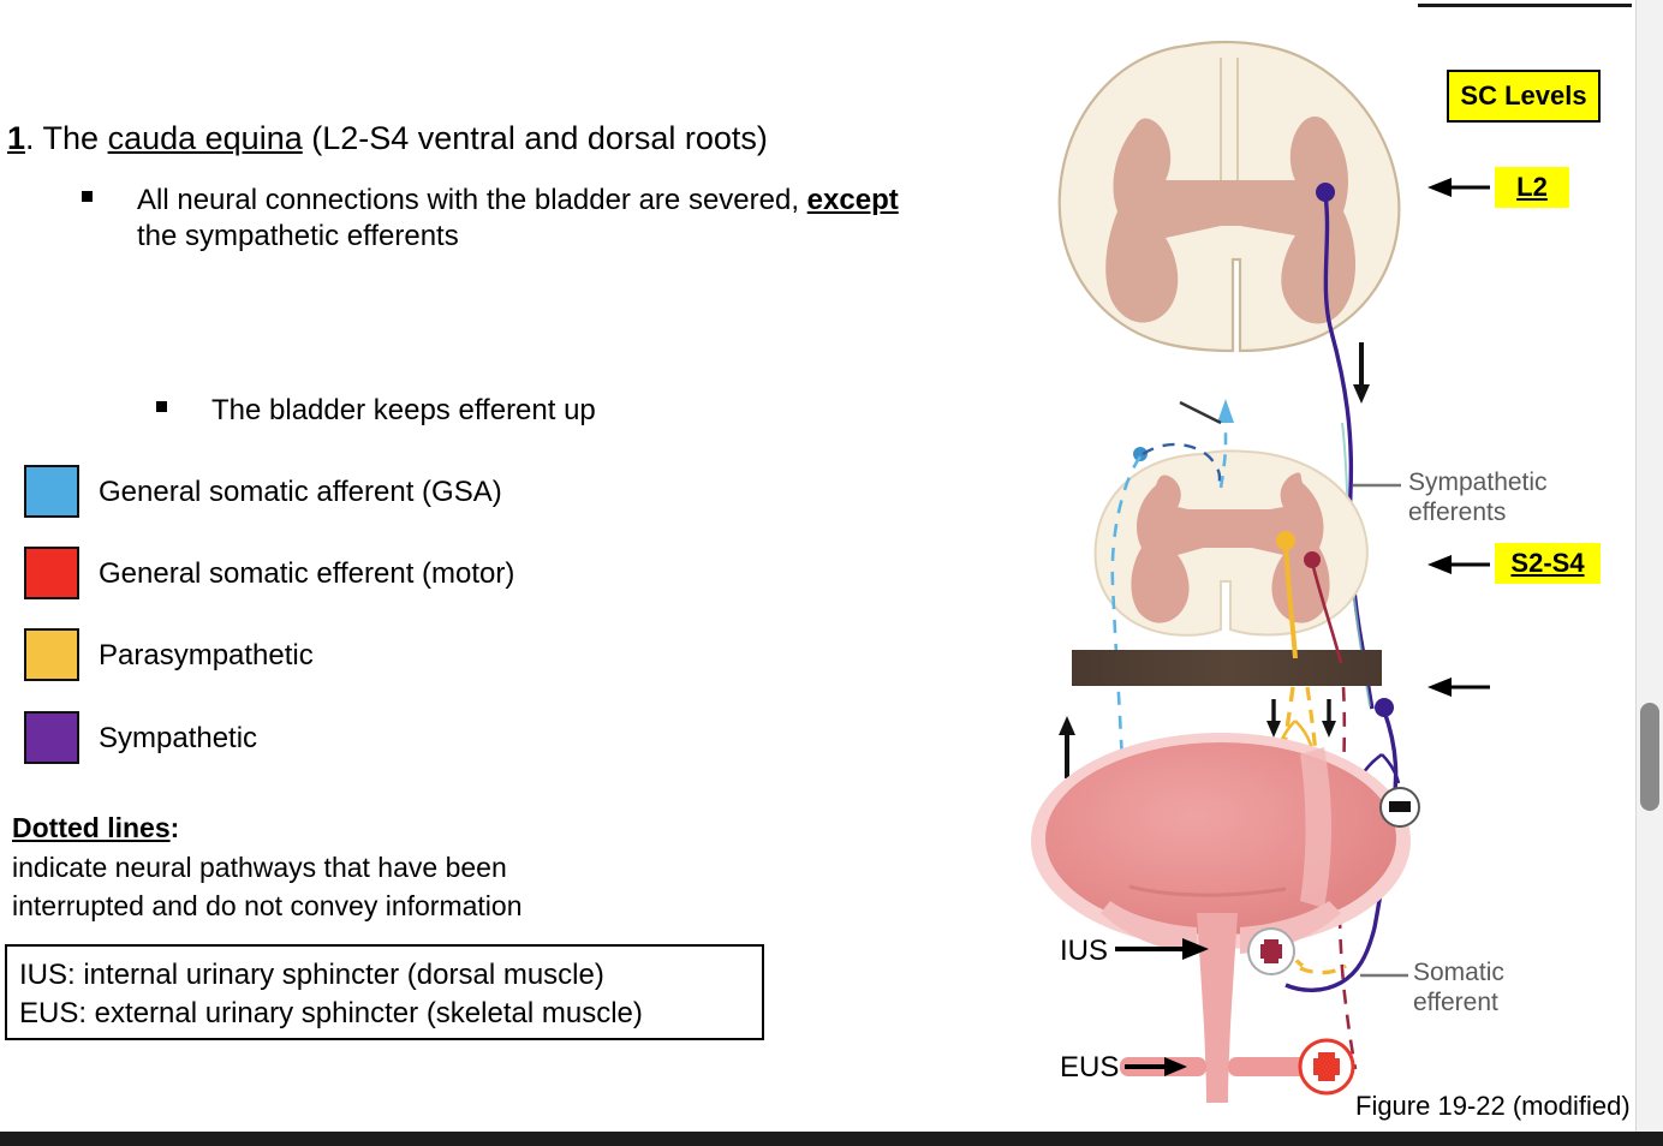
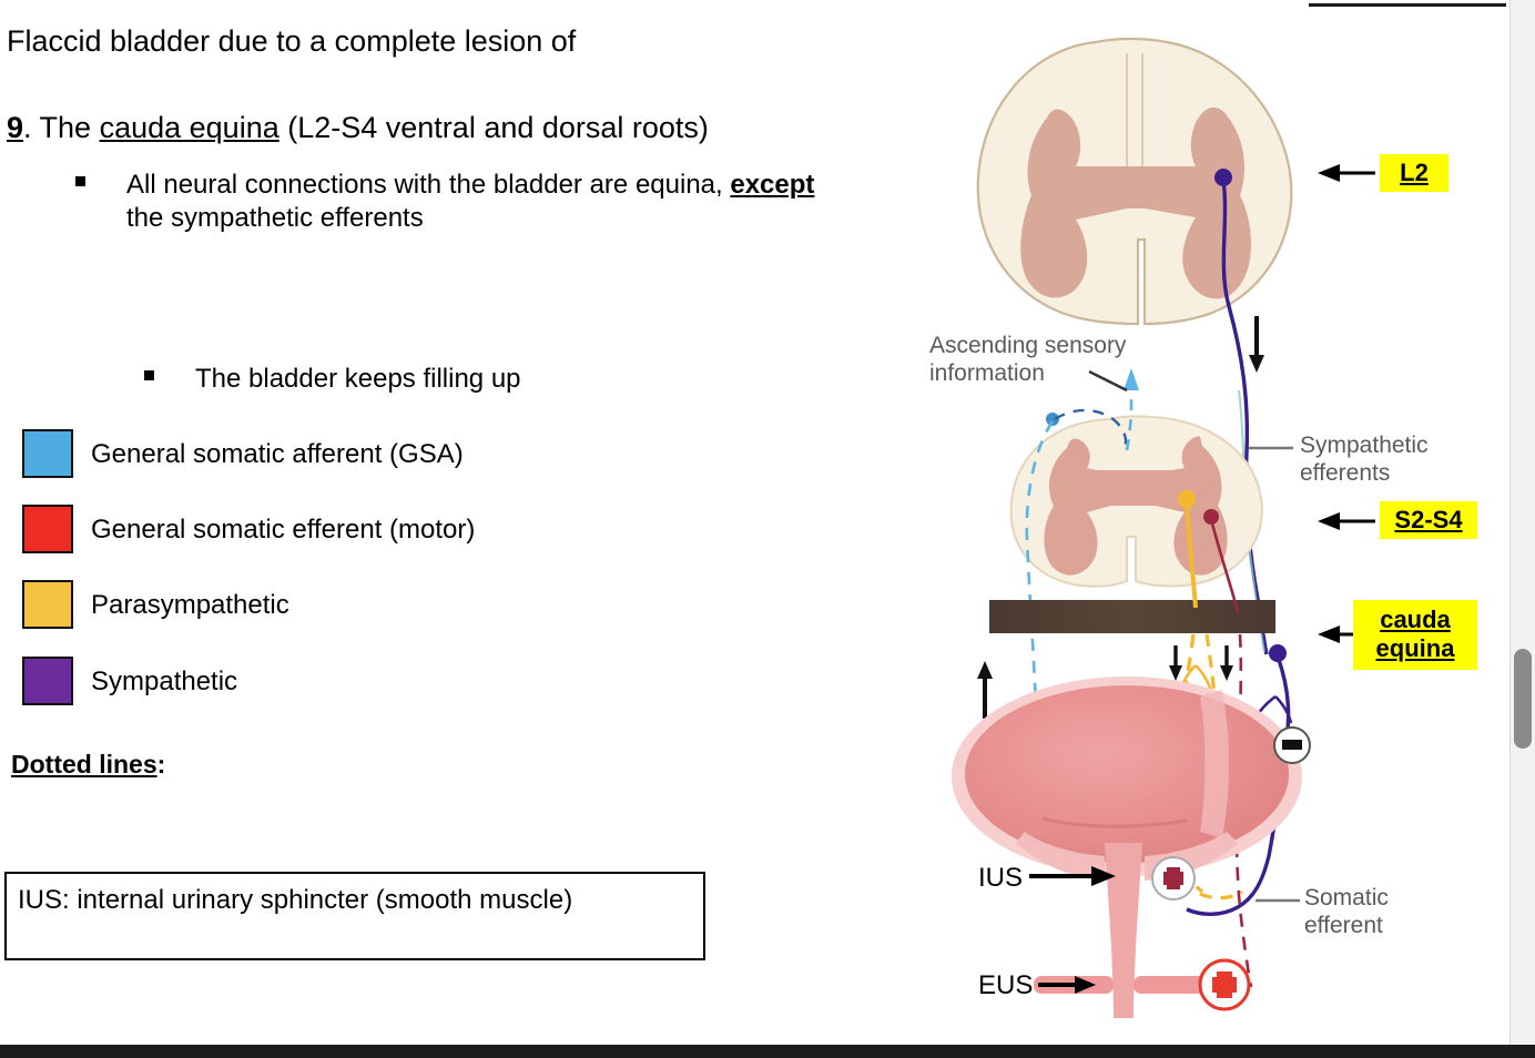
+ Flaccid bladder due to a complete lesion of
- 1. The cauda equina (L2-S4 ventral and dorsal roots)
+ 9. The cauda equina (L2-S4 ventral and dorsal roots)
- All neural connections with the bladder are severed, except the sympathetic efferents
+ All neural connections with the bladder are equina, except the sympathetic efferents
- The bladder keeps efferent up
+ The bladder keeps filling up
  General somatic afferent (GSA)
  General somatic efferent (motor)
  Parasympathetic
  Sympathetic
  Dotted lines:
- indicate neural pathways that have been
- interrupted and do not convey information
- IUS: internal urinary sphincter (dorsal muscle)
+ IUS: internal urinary sphincter (smooth muscle)
- EUS: external urinary sphincter (skeletal muscle)
- SC Levels
  L2
  S2-S4
+ cauda
+ equina
+ Ascending sensory
+ information
  Sympathetic
  efferents
  Somatic
  efferent
  IUS
  EUS
- Figure 19-22 (modified)
